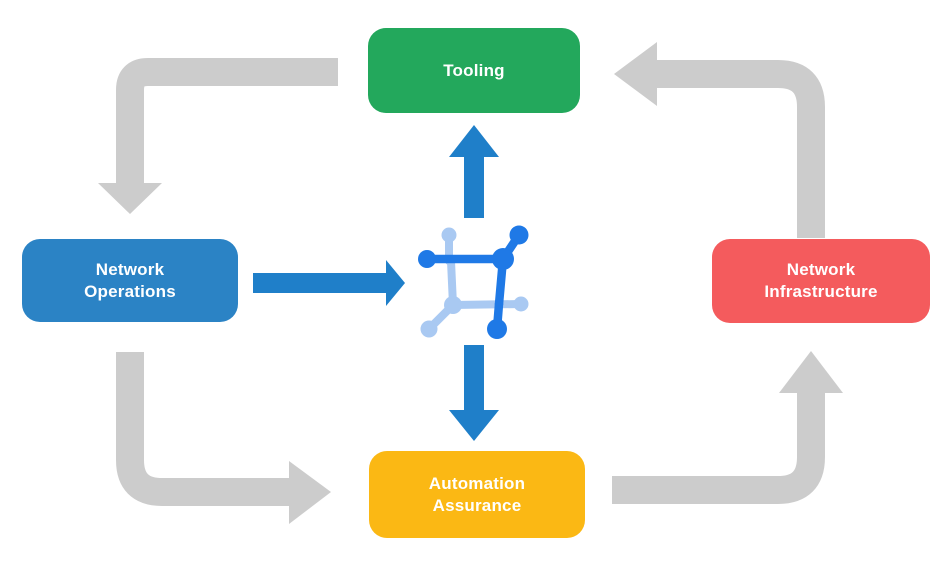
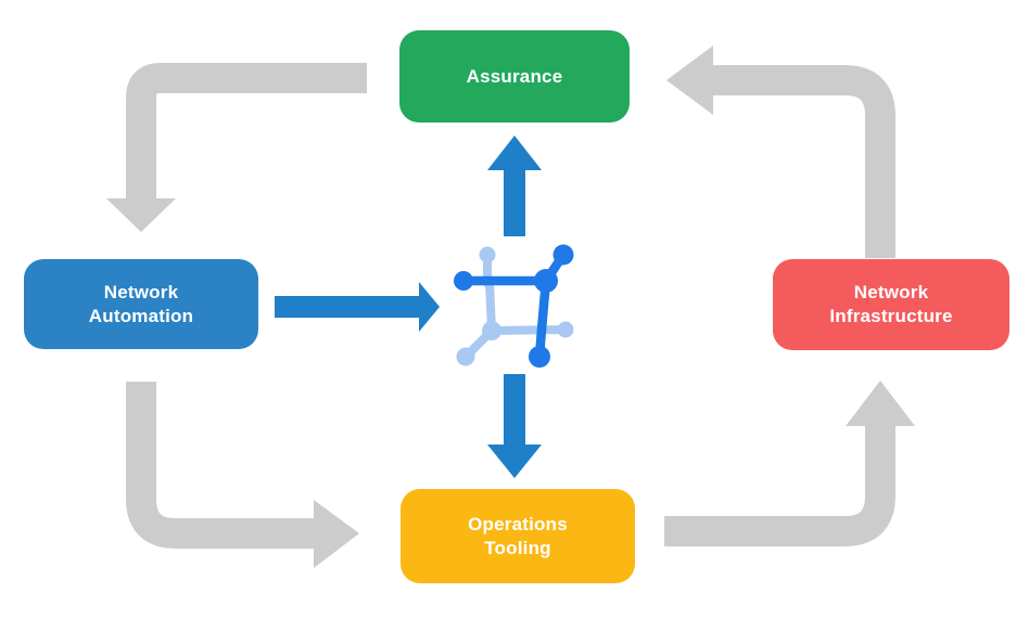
- Tooling
+ Assurance
  Network
- Operations
+ Automation
  Network
  Infrastructure
- Automation
+ Operations
- Assurance
+ Tooling
